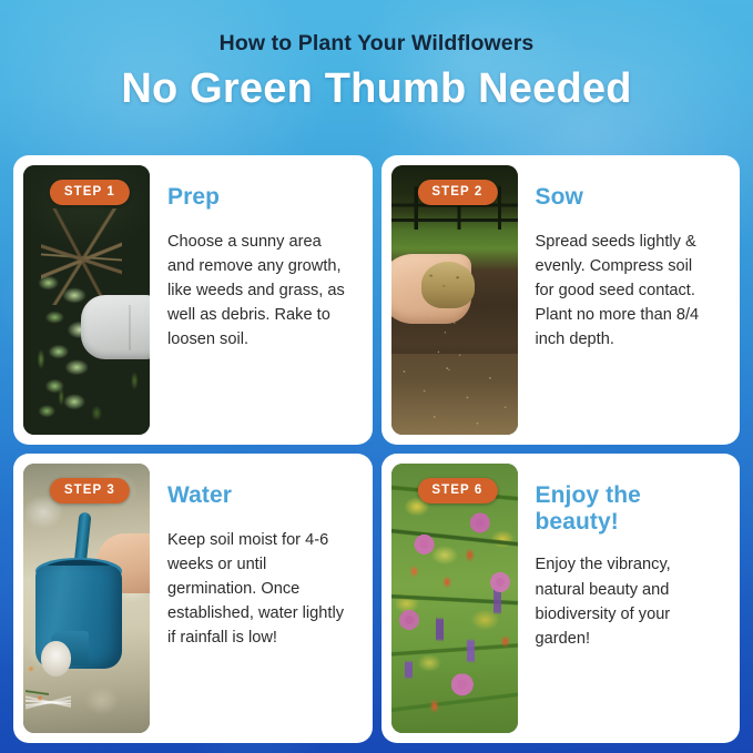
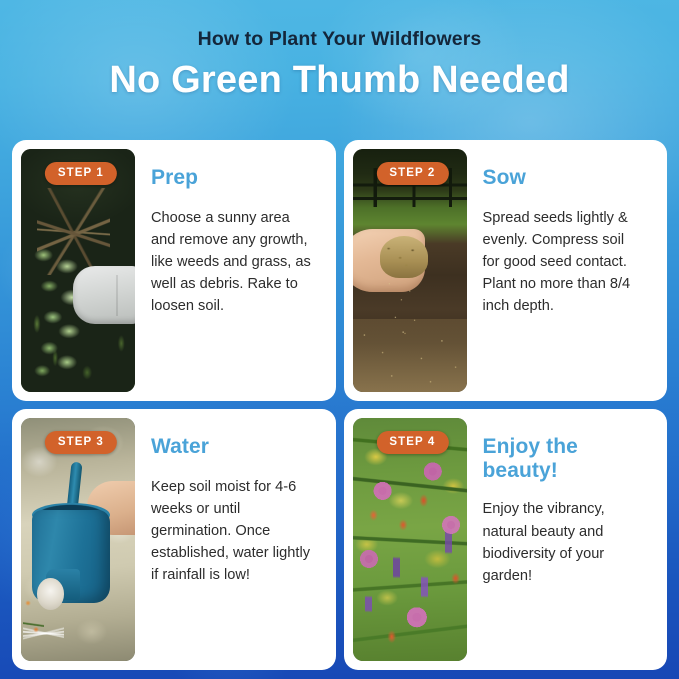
  How to Plant Your Wildflowers
  No Green Thumb Needed
  STEP 1
  Prep
  Choose a sunny area and remove any growth, like weeds and grass, as well as debris. Rake to loosen soil.
  STEP 2
  Sow
  Spread seeds lightly & evenly. Compress soil for good seed contact. Plant no more than 8/4 inch depth.
  STEP 3
  Water
  Keep soil moist for 4-6 weeks or until germination. Once established, water lightly if rainfall is low!
- STEP 6
+ STEP 4
  Enjoy the beauty!
  Enjoy the vibrancy, natural beauty and biodiversity of your garden!
